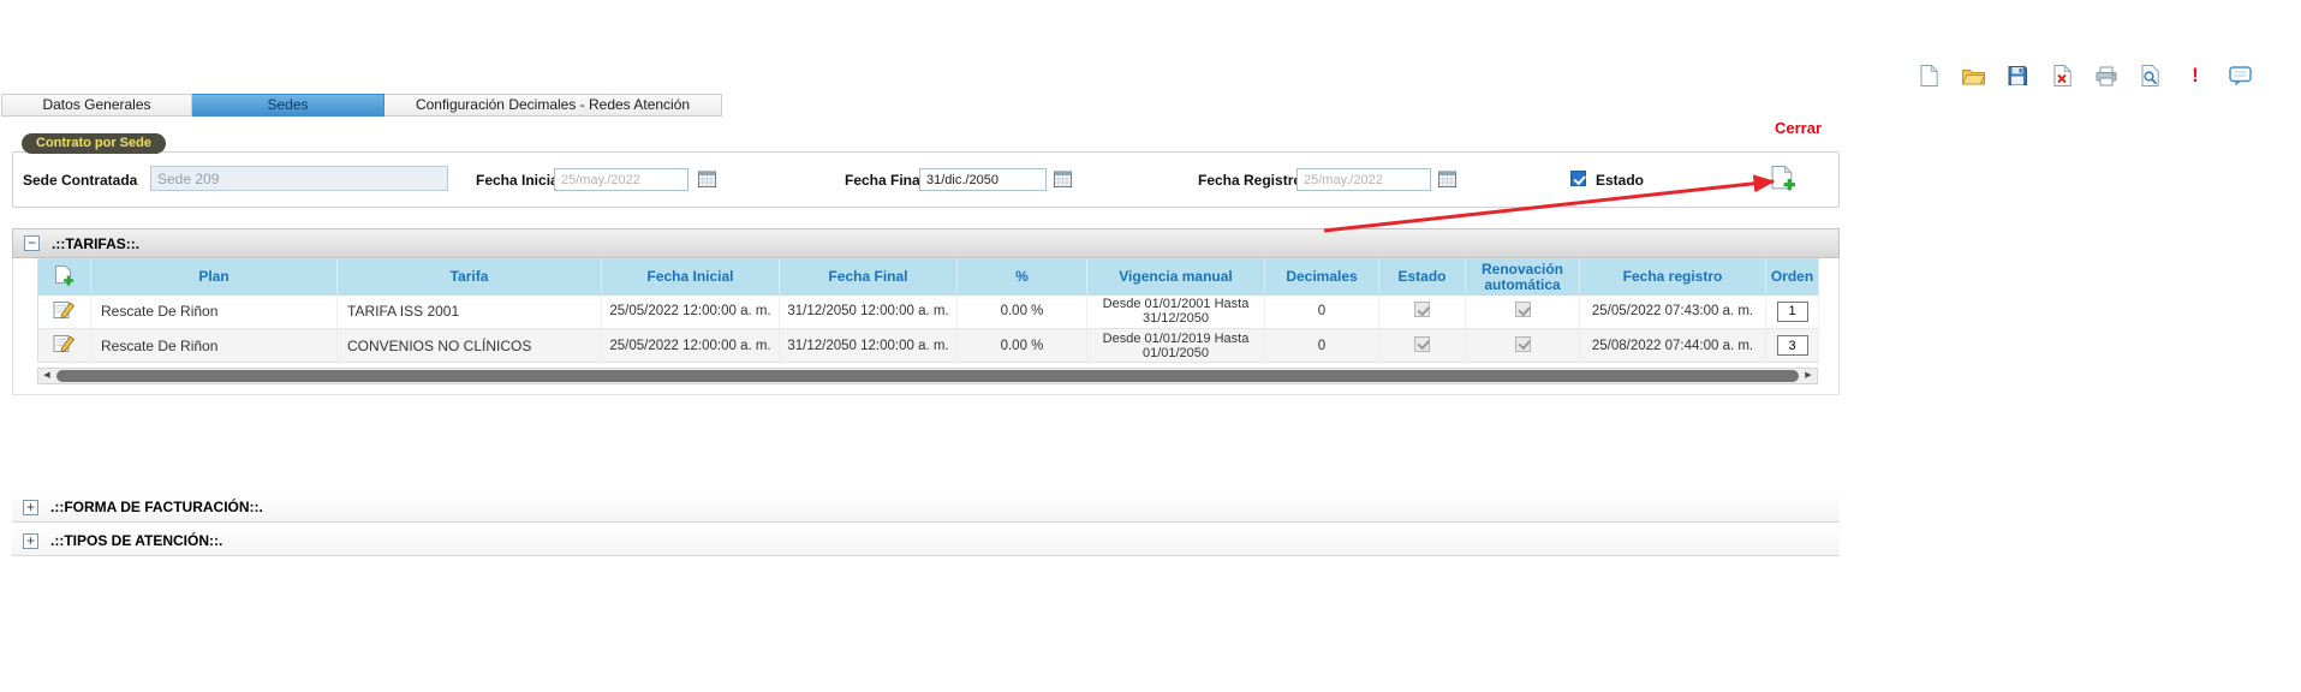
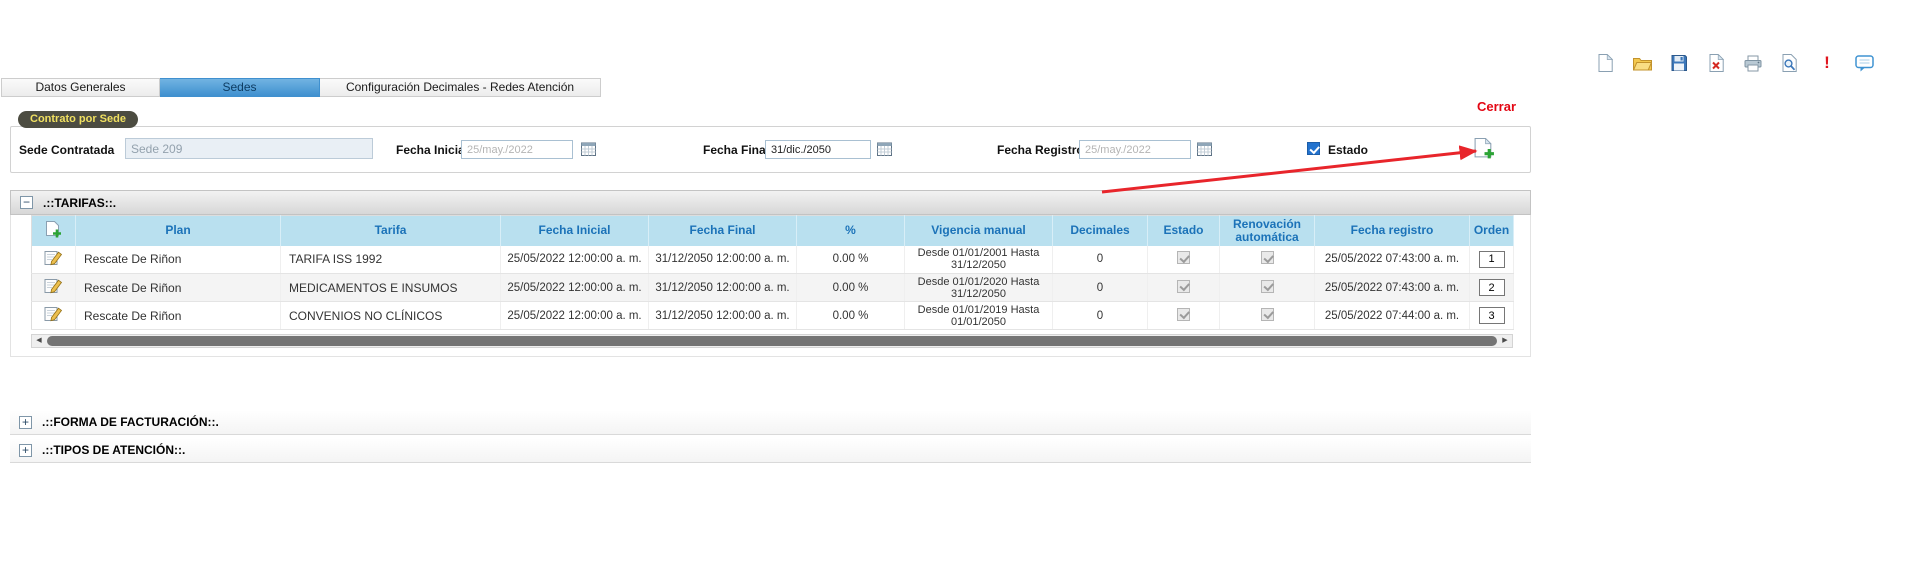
  !
  Datos Generales
  Sedes
  Configuración Decimales - Redes Atención
  Cerrar
  Contrato por Sede
  Sede Contratada
  Sede 209
  Fecha Inici
  25/may./2022
  Fecha Fina
  31/dic./2050
  Fecha Registr
  25/may./2022
  Estado
  −
  .::TARIFAS::.
  	Plan	Tarifa	Fecha Inicial	Fecha Final	%	Vigencia manual	Decimales	Estado	Renovación automática	Fecha registro	Orden
- 	Rescate De Riñon	TARIFA ISS 2001	25/05/2022 12:00:00 a. m.	31/12/2050 12:00:00 a. m.	0.00 %	Desde 01/01/2001 Hasta 31/12/2050	0			25/05/2022 07:43:00 a. m.	1
+ 	Rescate De Riñon	TARIFA ISS 1992	25/05/2022 12:00:00 a. m.	31/12/2050 12:00:00 a. m.	0.00 %	Desde 01/01/2001 Hasta 31/12/2050	0			25/05/2022 07:43:00 a. m.	1
+ 	Rescate De Riñon	MEDICAMENTOS E INSUMOS	25/05/2022 12:00:00 a. m.	31/12/2050 12:00:00 a. m.	0.00 %	Desde 01/01/2020 Hasta 31/12/2050	0			25/05/2022 07:43:00 a. m.	2
- 	Rescate De Riñon	CONVENIOS NO CLÍNICOS	25/05/2022 12:00:00 a. m.	31/12/2050 12:00:00 a. m.	0.00 %	Desde 01/01/2019 Hasta 01/01/2050	0			25/08/2022 07:44:00 a. m.	3
+ 	Rescate De Riñon	CONVENIOS NO CLÍNICOS	25/05/2022 12:00:00 a. m.	31/12/2050 12:00:00 a. m.	0.00 %	Desde 01/01/2019 Hasta 01/01/2050	0			25/05/2022 07:44:00 a. m.	3
  +
  .::FORMA DE FACTURACIÓN::.
  +
  .::TIPOS DE ATENCIÓN::.
